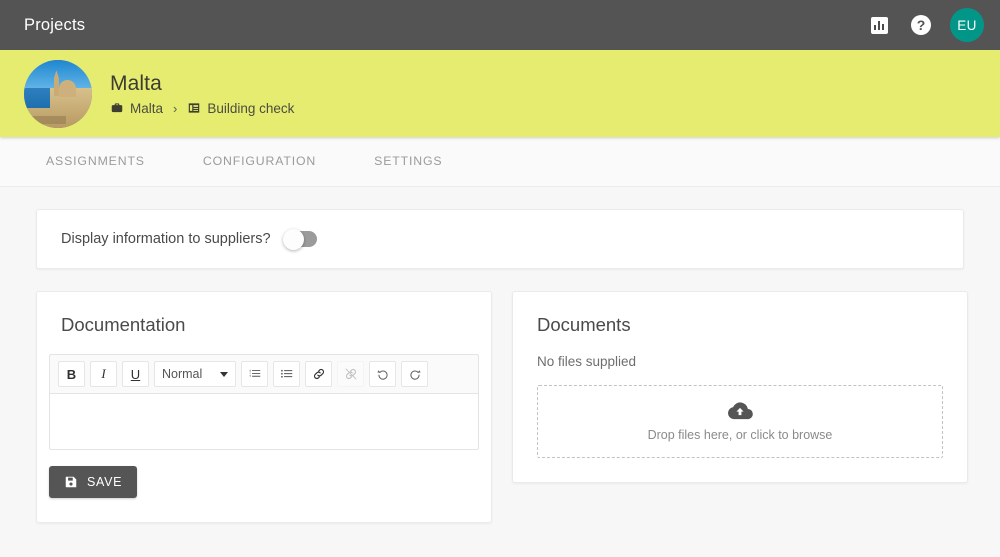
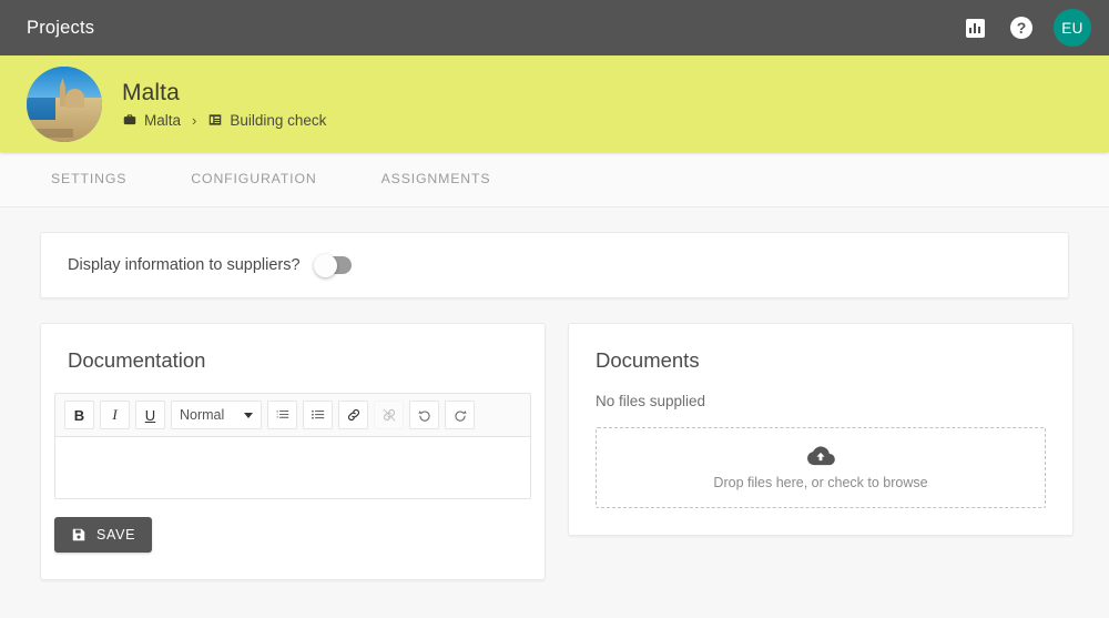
  Projects
  ?
  EU
  Malta
  Malta
  ›
  Building check
- ASSIGNMENTS
+ SETTINGS
  CONFIGURATION
- SETTINGS
+ ASSIGNMENTS
  Display information to suppliers?
  Documentation
  B
  I
  U
  Normal
  SAVE
  Documents
  No files supplied
- Drop files here, or click to browse
+ Drop files here, or check to browse
